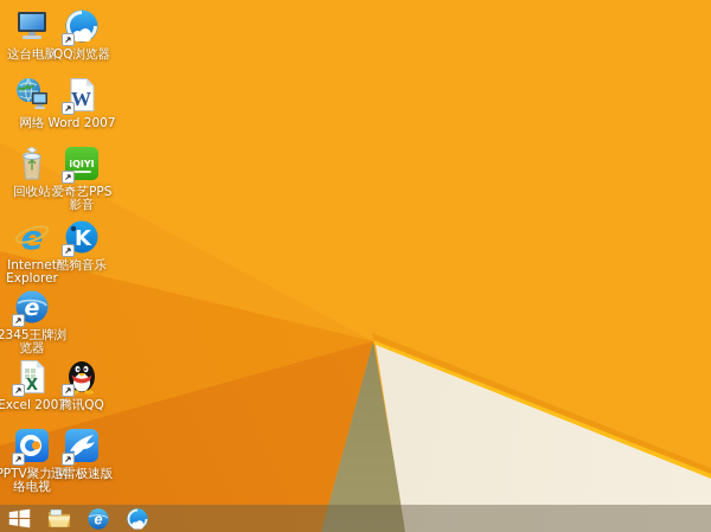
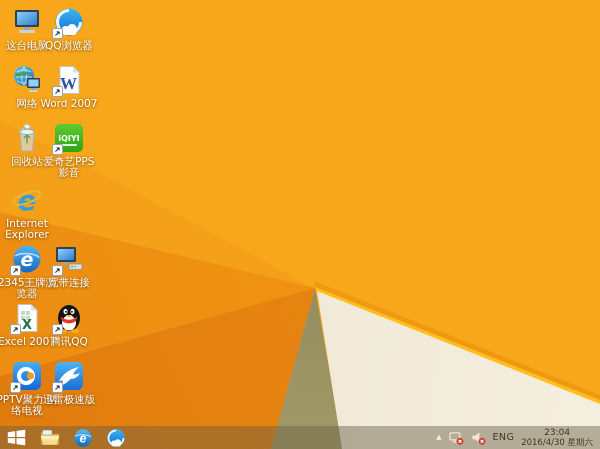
  这台电脑
  QQ浏览器
  网络
  W
  Word 2007
  回收站
  iQIYI
  爱奇艺PPS 影音
  e
  Internet Explorer
- K
- 酷狗音乐
  e
  2345王牌浏览器
+ 宽带连接
  X
  Excel 2007
  腾讯QQ
  PTV聚力 网络电视
  迅雷极速版
  e
+ ▲
+ ENG
+ 23:04
+ 2016/4/30 星期六
